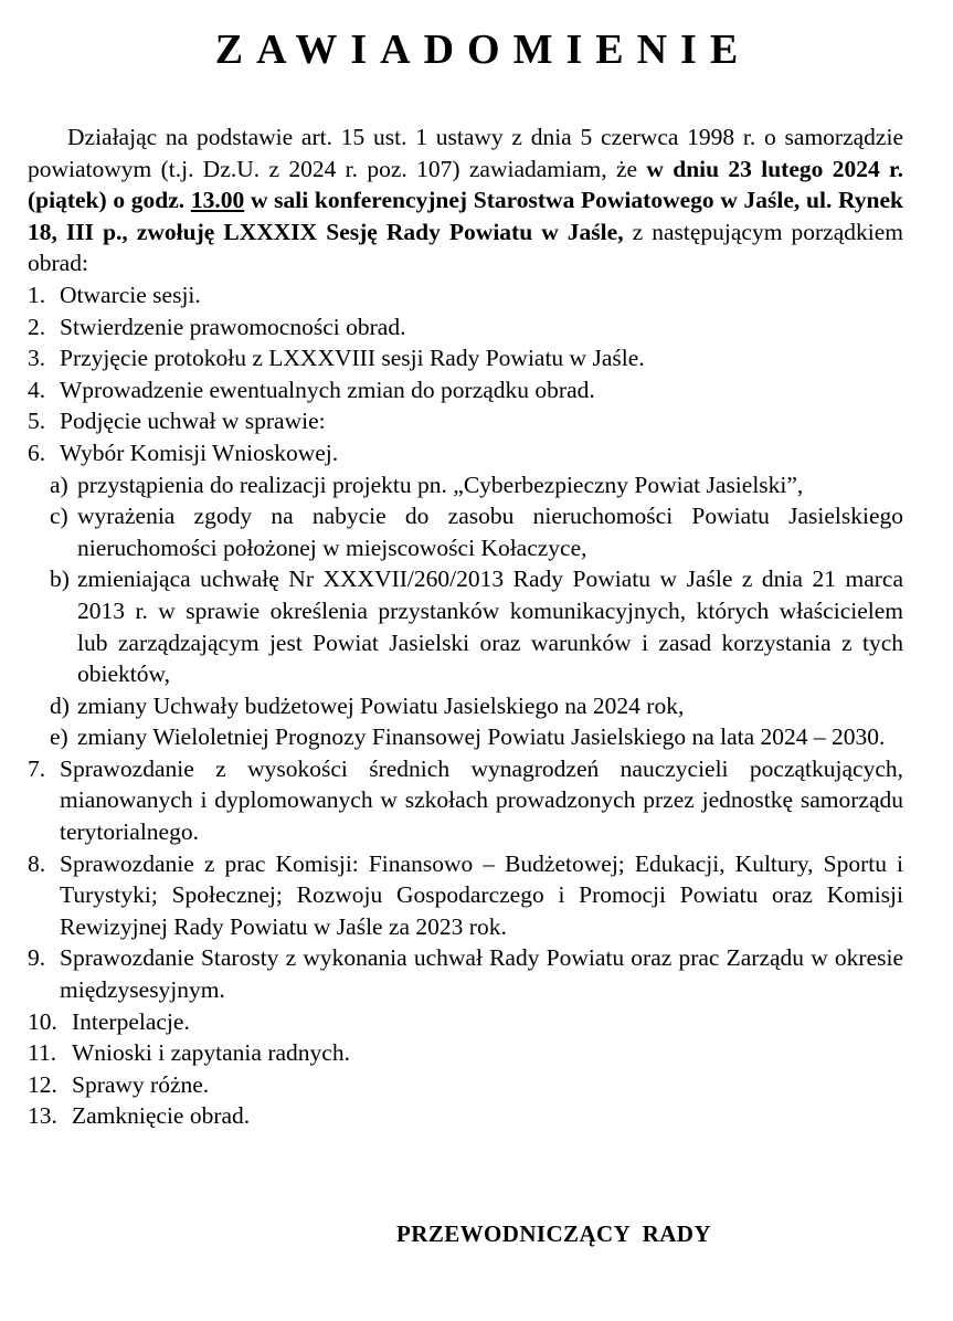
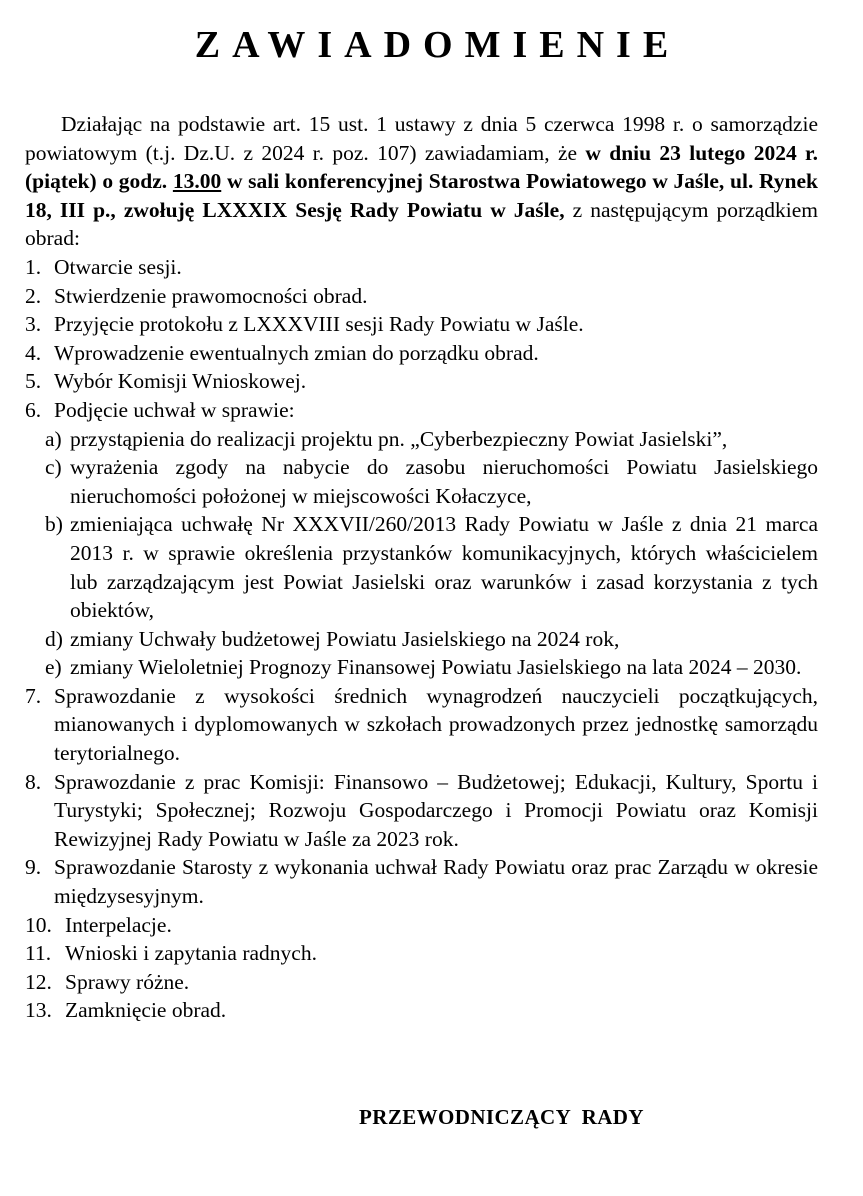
  ZAWIADOMIENIE
  Działając na podstawie art. 15 ust. 1 ustawy z dnia 5 czerwca 1998 r. o samorządzie powiatowym (t.j. Dz.U. z 2024 r. poz. 107) zawiadamiam, że w dniu 23 lutego 2024 r. (piątek) o godz. 13.00 w sali konferencyjnej Starostwa Powiatowego w Jaśle, ul. Rynek 18, III p., zwołuję LXXXIX Sesję Rady Powiatu w Jaśle, z następującym porządkiem obrad:
  1.
  Otwarcie sesji.
  2.
  Stwierdzenie prawomocności obrad.
  3.
  Przyjęcie protokołu z LXXXVIII sesji Rady Powiatu w Jaśle.
  4.
  Wprowadzenie ewentualnych zmian do porządku obrad.
  5.
- Podjęcie uchwał w sprawie:
+ Wybór Komisji Wnioskowej.
  6.
- Wybór Komisji Wnioskowej.
+ Podjęcie uchwał w sprawie:
  a)
  przystąpienia do realizacji projektu pn. „Cyberbezpieczny Powiat Jasielski”,
  c)
  wyrażenia zgody na nabycie do zasobu nieruchomości Powiatu Jasielskiego nieruchomości położonej w miejscowości Kołaczyce,
  b)
  zmieniająca uchwałę Nr XXXVII/260/2013 Rady Powiatu w Jaśle z dnia 21 marca 2013 r. w sprawie określenia przystanków komunikacyjnych, których właścicielem lub zarządzającym jest Powiat Jasielski oraz warunków i zasad korzystania z tych obiektów,
  d)
  zmiany Uchwały budżetowej Powiatu Jasielskiego na 2024 rok,
  e)
  zmiany Wieloletniej Prognozy Finansowej Powiatu Jasielskiego na lata 2024 – 2030.
  7.
  Sprawozdanie z wysokości średnich wynagrodzeń nauczycieli początkujących, mianowanych i dyplomowanych w szkołach prowadzonych przez jednostkę samorządu terytorialnego.
  8.
  Sprawozdanie z prac Komisji: Finansowo – Budżetowej; Edukacji, Kultury, Sportu i Turystyki; Społecznej; Rozwoju Gospodarczego i Promocji Powiatu oraz Komisji Rewizyjnej Rady Powiatu w Jaśle za 2023 rok.
  9.
  Sprawozdanie Starosty z wykonania uchwał Rady Powiatu oraz prac Zarządu w okresie międzysesyjnym.
  10.
  Interpelacje.
  11.
  Wnioski i zapytania radnych.
  12.
  Sprawy różne.
  13.
  Zamknięcie obrad.
  PRZEWODNICZĄCY RADY
